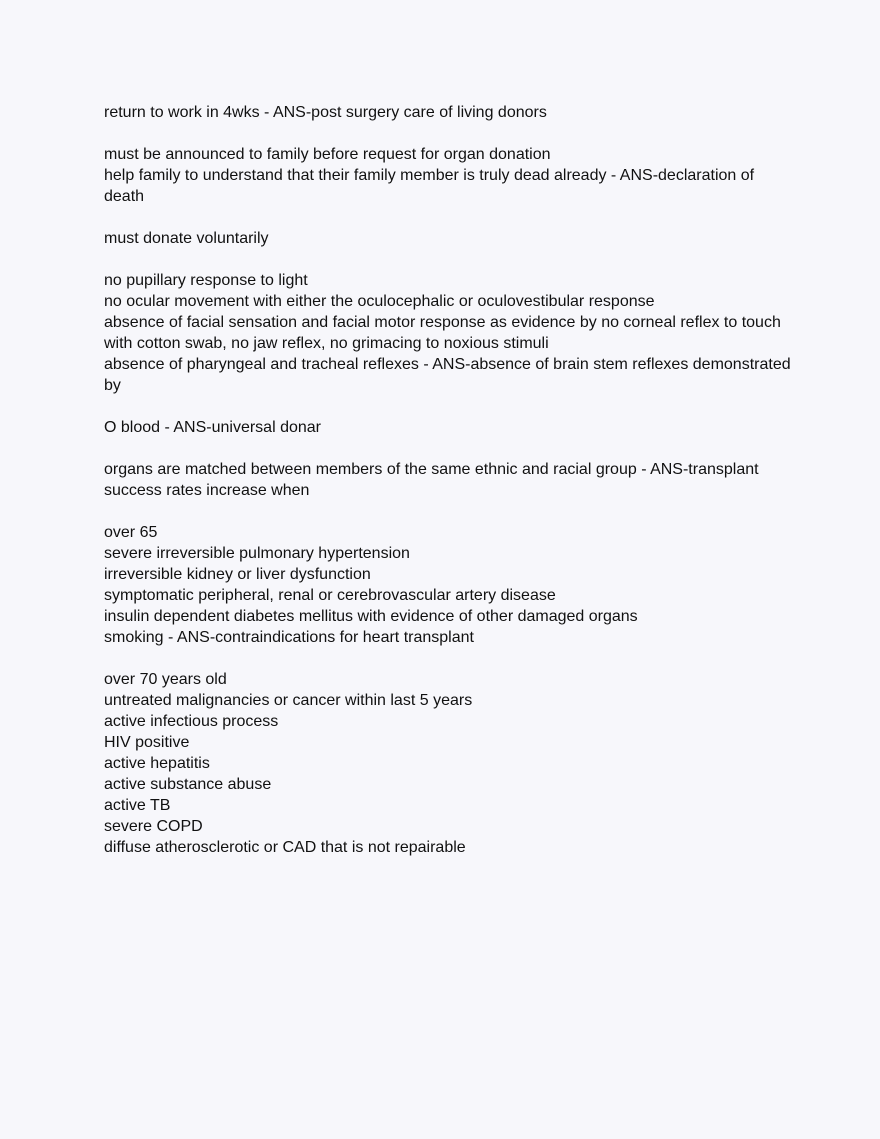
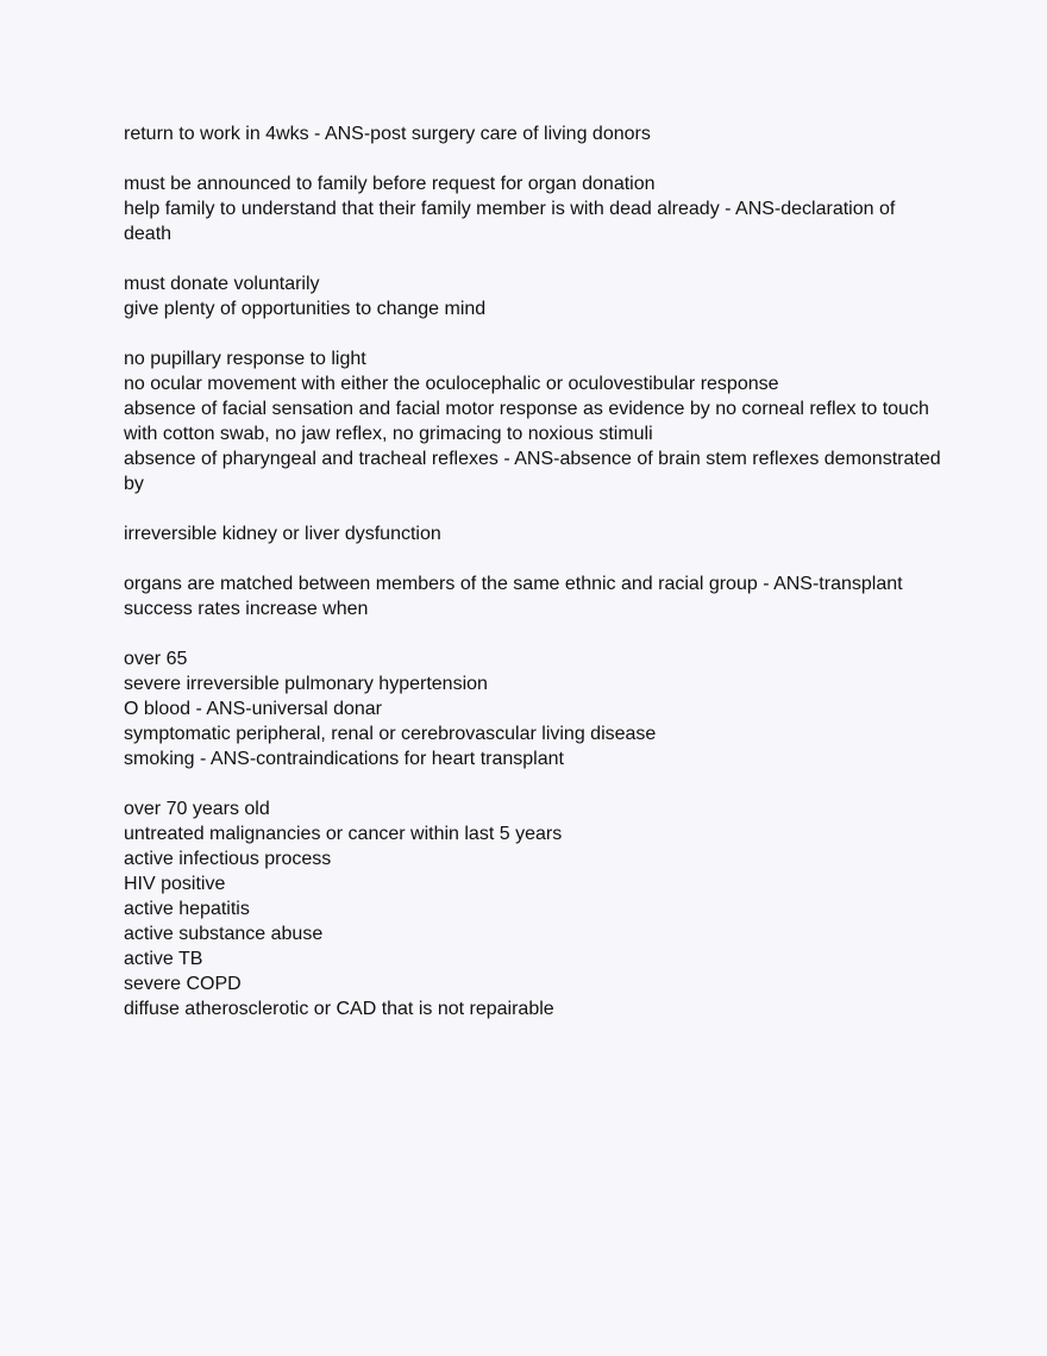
  return to work in 4wks - ANS-post surgery care of living donors
  must be announced to family before request for organ donation
- help family to understand that their family member is truly dead already - ANS-declaration of death
+ help family to understand that their family member is with dead already - ANS-declaration of death
  must donate voluntarily
+ give plenty of opportunities to change mind
  no pupillary response to light
  no ocular movement with either the oculocephalic or oculovestibular response
  absence of facial sensation and facial motor response as evidence by no corneal reflex to touch with cotton swab, no jaw reflex, no grimacing to noxious stimuli
  absence of pharyngeal and tracheal reflexes - ANS-absence of brain stem reflexes demonstrated by
- O blood - ANS-universal donar
+ irreversible kidney or liver dysfunction
  organs are matched between members of the same ethnic and racial group - ANS-transplant success rates increase when
  over 65
  severe irreversible pulmonary hypertension
- irreversible kidney or liver dysfunction
+ O blood - ANS-universal donar
- symptomatic peripheral, renal or cerebrovascular artery disease
+ symptomatic peripheral, renal or cerebrovascular living disease
- insulin dependent diabetes mellitus with evidence of other damaged organs
  smoking - ANS-contraindications for heart transplant
  over 70 years old
  untreated malignancies or cancer within last 5 years
  active infectious process
  HIV positive
  active hepatitis
  active substance abuse
  active TB
  severe COPD
  diffuse atherosclerotic or CAD that is not repairable
